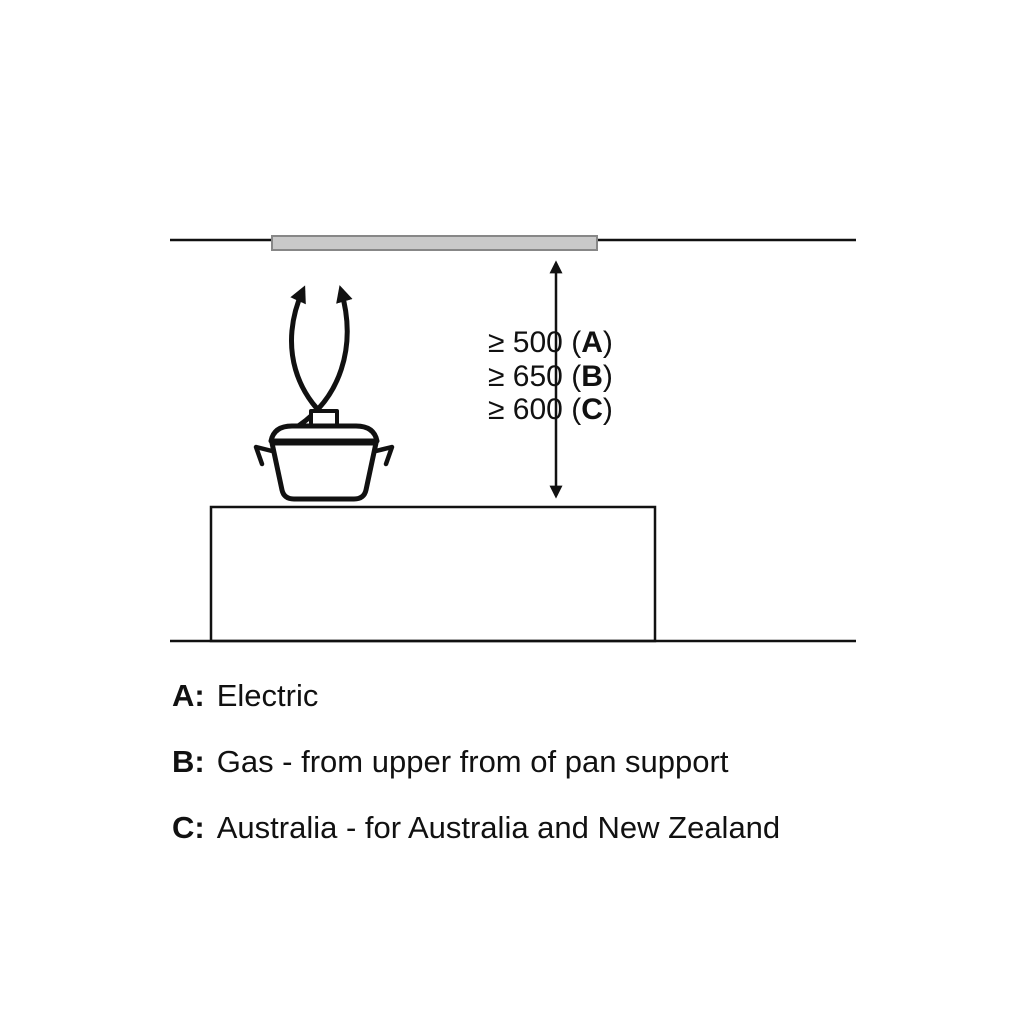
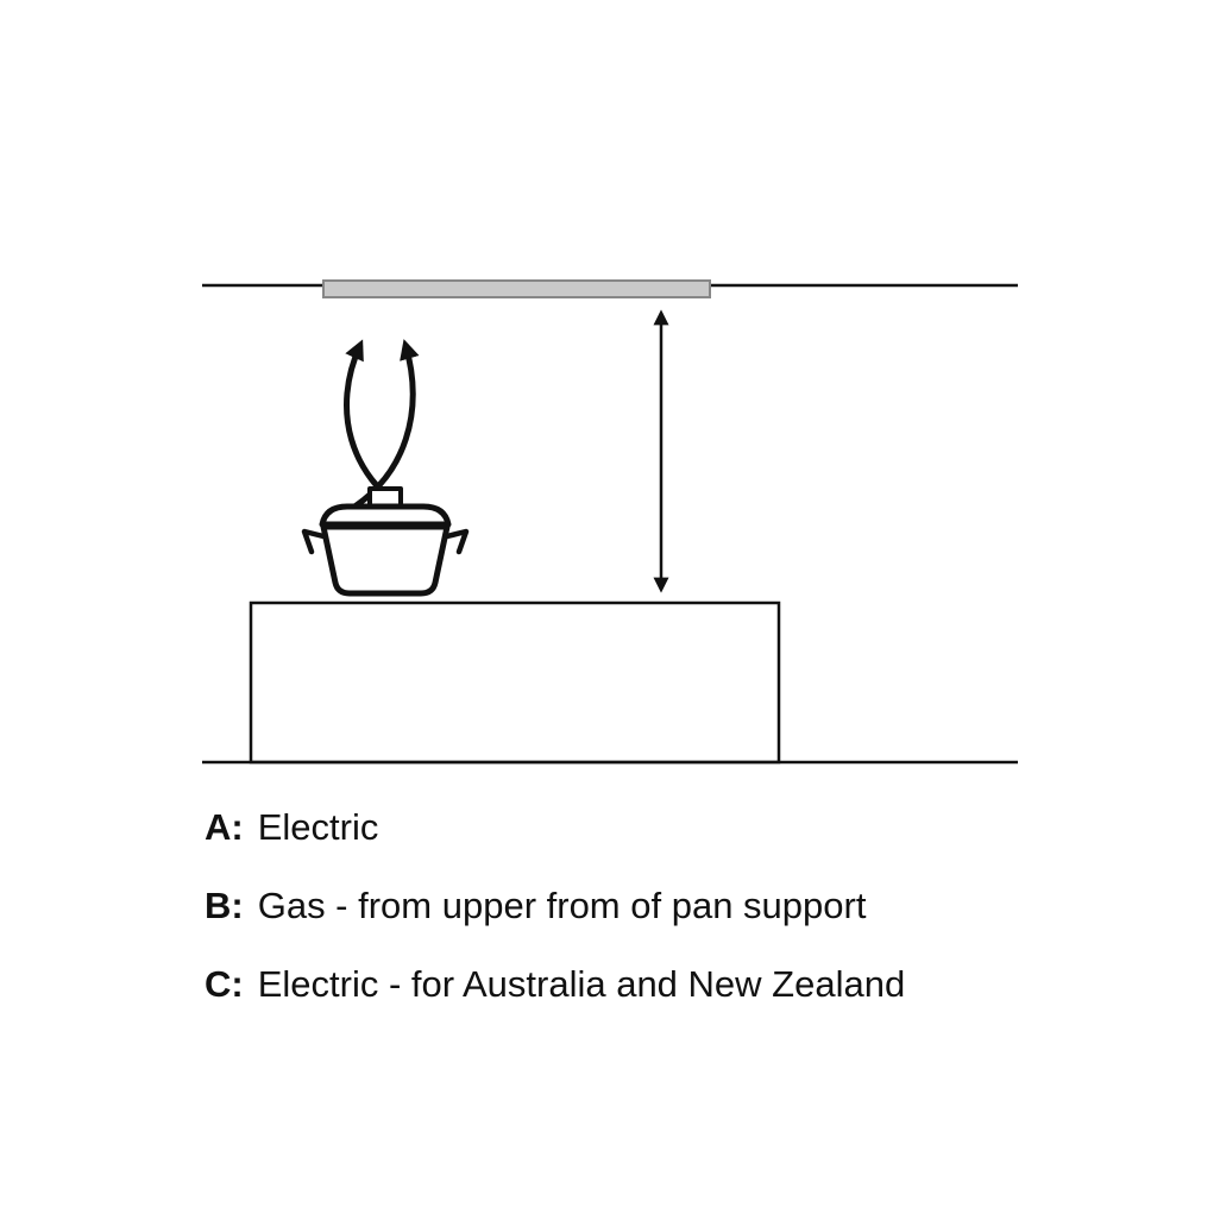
- ≥ 500 (A)
- ≥ 650 (B)
- ≥ 600 (C)
  A: Electric
  B: Gas - from upper from of pan support
- C: Australia - for Australia and New Zealand
+ C: Electric - for Australia and New Zealand
